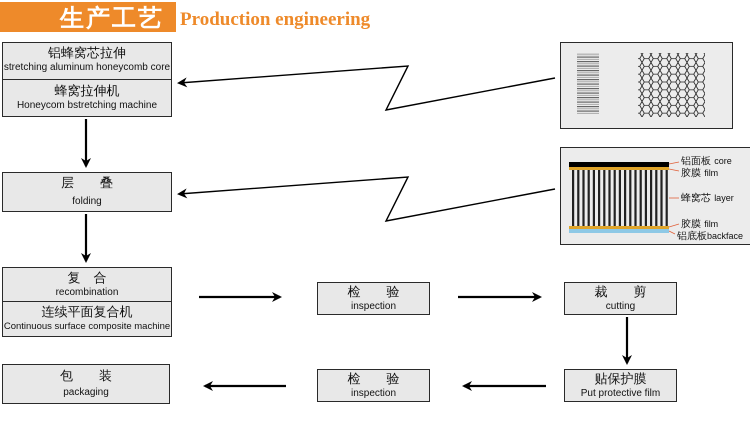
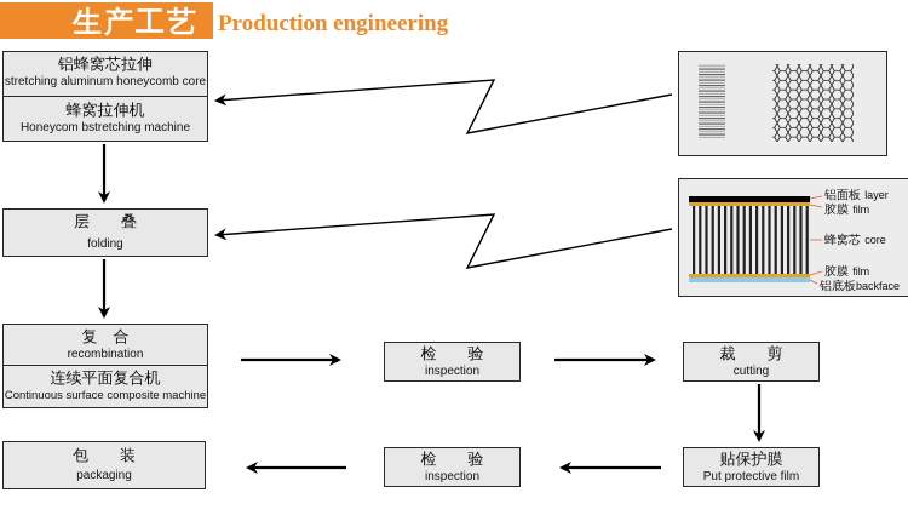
  生产工艺
  Production engineering
  铝蜂窝芯拉伸
  stretching aluminum honeycomb core
  蜂窝拉伸机
  Honeycom bstretching machine
  层 叠
  folding
  复 合
  recombination
  连续平面复合机
  Continuous surface composite machine
  检 验
  inspection
  裁 剪
  cutting
  贴保护膜
  Put protective film
  检 验
  inspection
  包 装
  packaging
- 铝面板 core
+ 铝面板 layer
  胶膜 film
- 蜂窝芯 layer
+ 蜂窝芯 core
  胶膜 film
  铝底板backface
